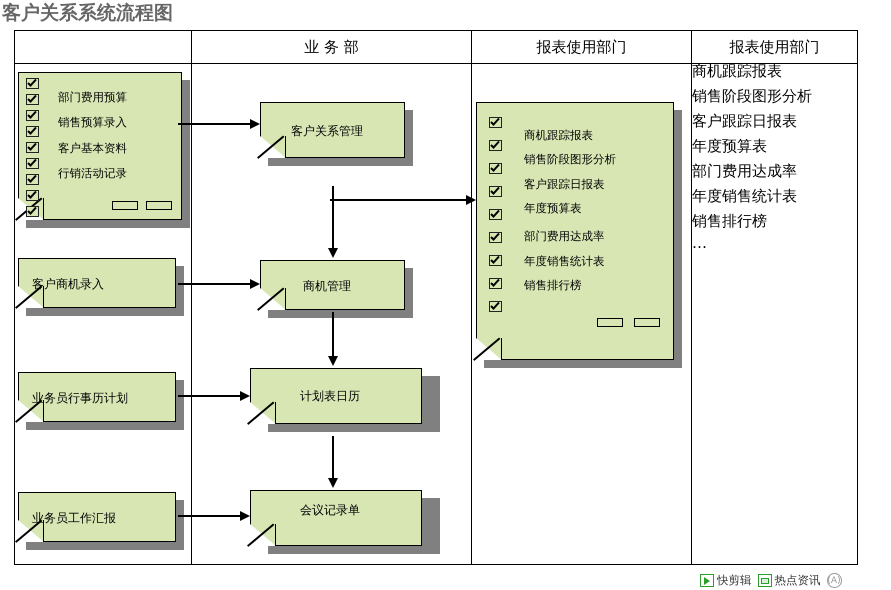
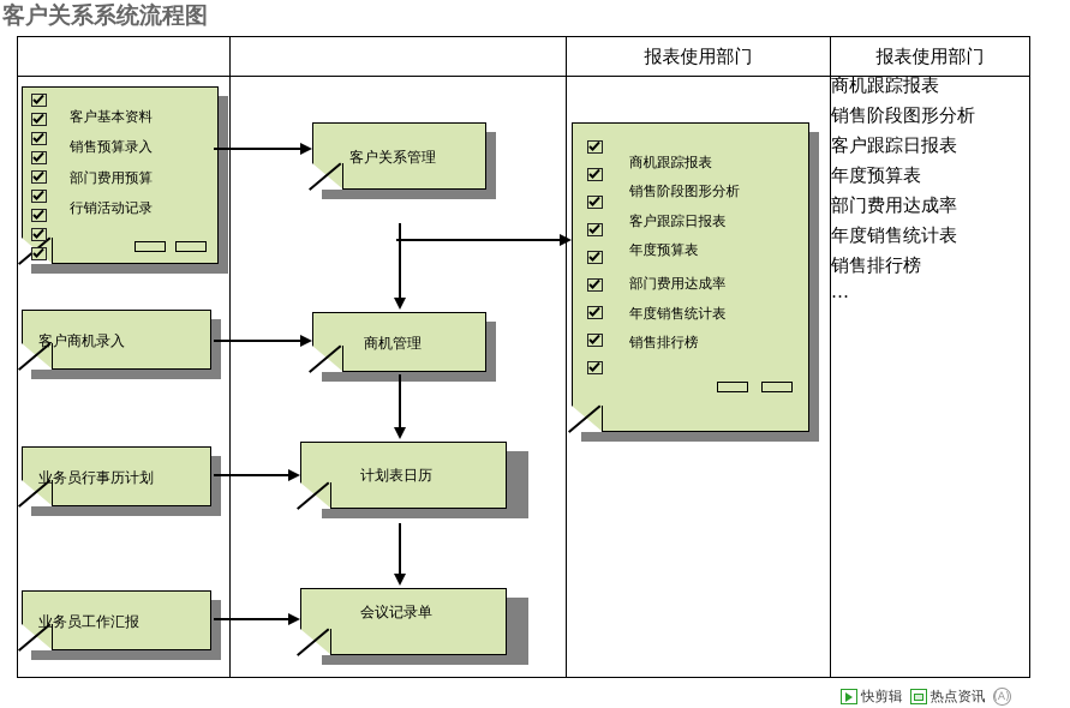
  客户关系系统流程图
- 业 务 部
  报表使用部门
  报表使用部门
- 部门费用预算
+ 客户基本资料
  销售预算录入
- 客户基本资料
+ 部门费用预算
  行销活动记录
  客户商机录入
  业务员行事历计划
  业务员工作汇报
  客户关系管理
  商机管理
  计划表日历
  会议记录单
  商机跟踪报表
  销售阶段图形分析
  客户跟踪日报表
  年度预算表
  部门费用达成率
  年度销售统计表
  销售排行榜
  商机跟踪报表
  销售阶段图形分析
  客户跟踪日报表
  年度预算表
  部门费用达成率
  年度销售统计表
  销售排行榜
  …
  快剪辑
  热点资讯
  (A)
